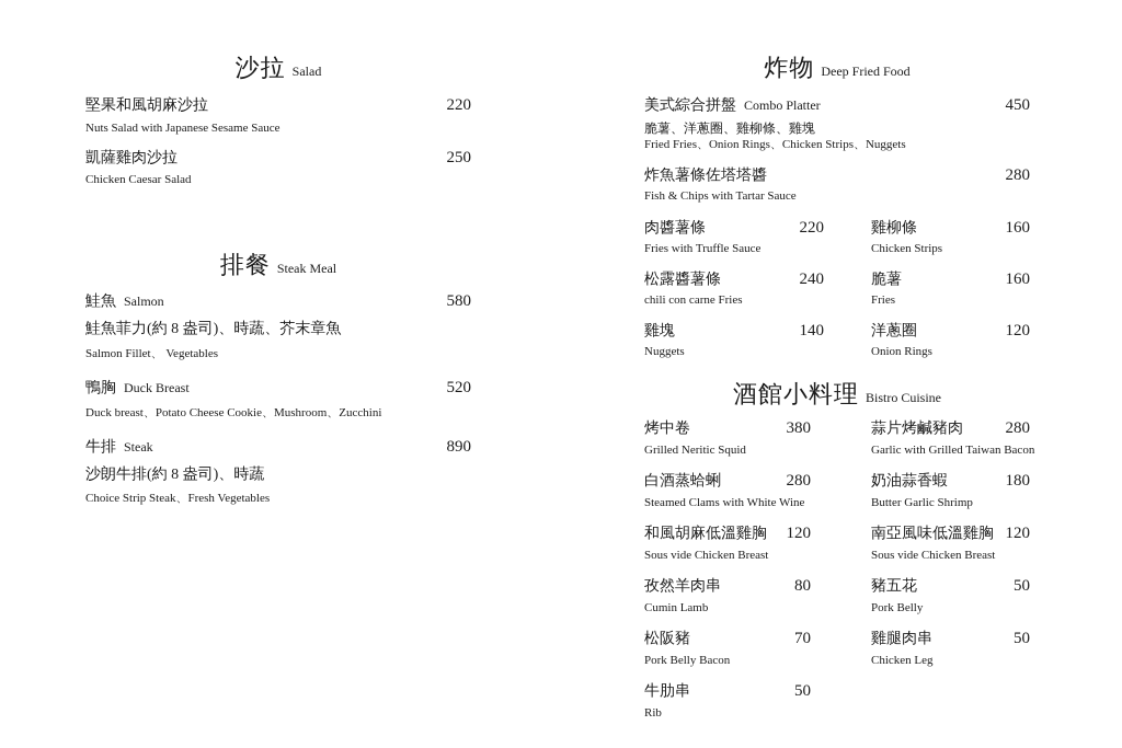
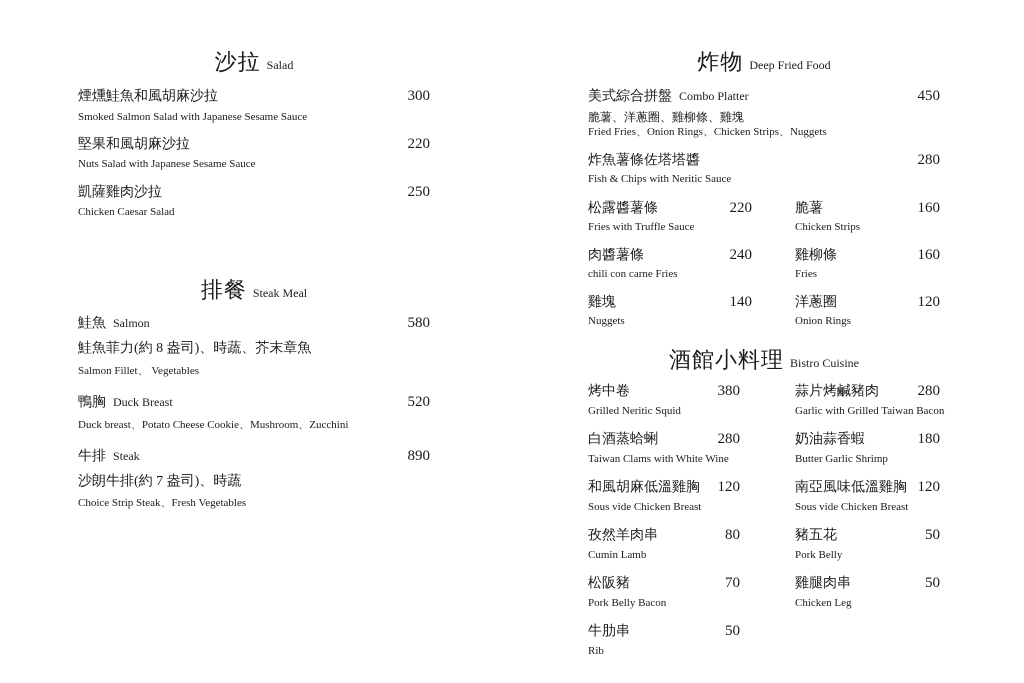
  沙拉 Salad
+ 煙燻鮭魚和風胡麻沙拉
+ 300
+ Smoked Salmon Salad with Japanese Sesame Sauce
  堅果和風胡麻沙拉
  220
  Nuts Salad with Japanese Sesame Sauce
  凱薩雞肉沙拉
  250
  Chicken Caesar Salad
  排餐 Steak Meal
  鮭魚 Salmon
  580
  鮭魚菲力(約 8 盎司)、時蔬、芥末章魚
  Salmon Fillet、 Vegetables
  鴨胸 Duck Breast
  520
  Duck breast、Potato Cheese Cookie、Mushroom、Zucchini
  牛排 Steak
  890
- 沙朗牛排(約 8 盎司)、時蔬
+ 沙朗牛排(約 7 盎司)、時蔬
  Choice Strip Steak、Fresh Vegetables
  炸物 Deep Fried Food
  美式綜合拼盤 Combo Platter
  450
  脆薯、洋蔥圈、雞柳條、雞塊
  Fried Fries、Onion Rings、Chicken Strips、Nuggets
  炸魚薯條佐塔塔醬
  280
- Fish & Chips with Tartar Sauce
+ Fish & Chips with Neritic Sauce
- 肉醬薯條
+ 松露醬薯條
  220
  Fries with Truffle Sauce
- 松露醬薯條
+ 肉醬薯條
  240
  chili con carne Fries
  雞塊
  140
  Nuggets
- 雞柳條
+ 脆薯
  160
  Chicken Strips
- 脆薯
+ 雞柳條
  160
  Fries
  洋蔥圈
  120
  Onion Rings
  酒館小料理 Bistro Cuisine
  烤中卷
  380
  Grilled Neritic Squid
  白酒蒸蛤蜊
  280
- Steamed Clams with White Wine
+ Taiwan Clams with White Wine
  和風胡麻低溫雞胸
  120
  Sous vide Chicken Breast
  孜然羊肉串
  80
  Cumin Lamb
  松阪豬
  70
  Pork Belly Bacon
  牛肋串
  50
  Rib
  蒜片烤鹹豬肉
  280
  Garlic with Grilled Taiwan Bacon
  奶油蒜香蝦
  180
  Butter Garlic Shrimp
  南亞風味低溫雞胸
  120
  Sous vide Chicken Breast
  豬五花
  50
  Pork Belly
  雞腿肉串
  50
  Chicken Leg
